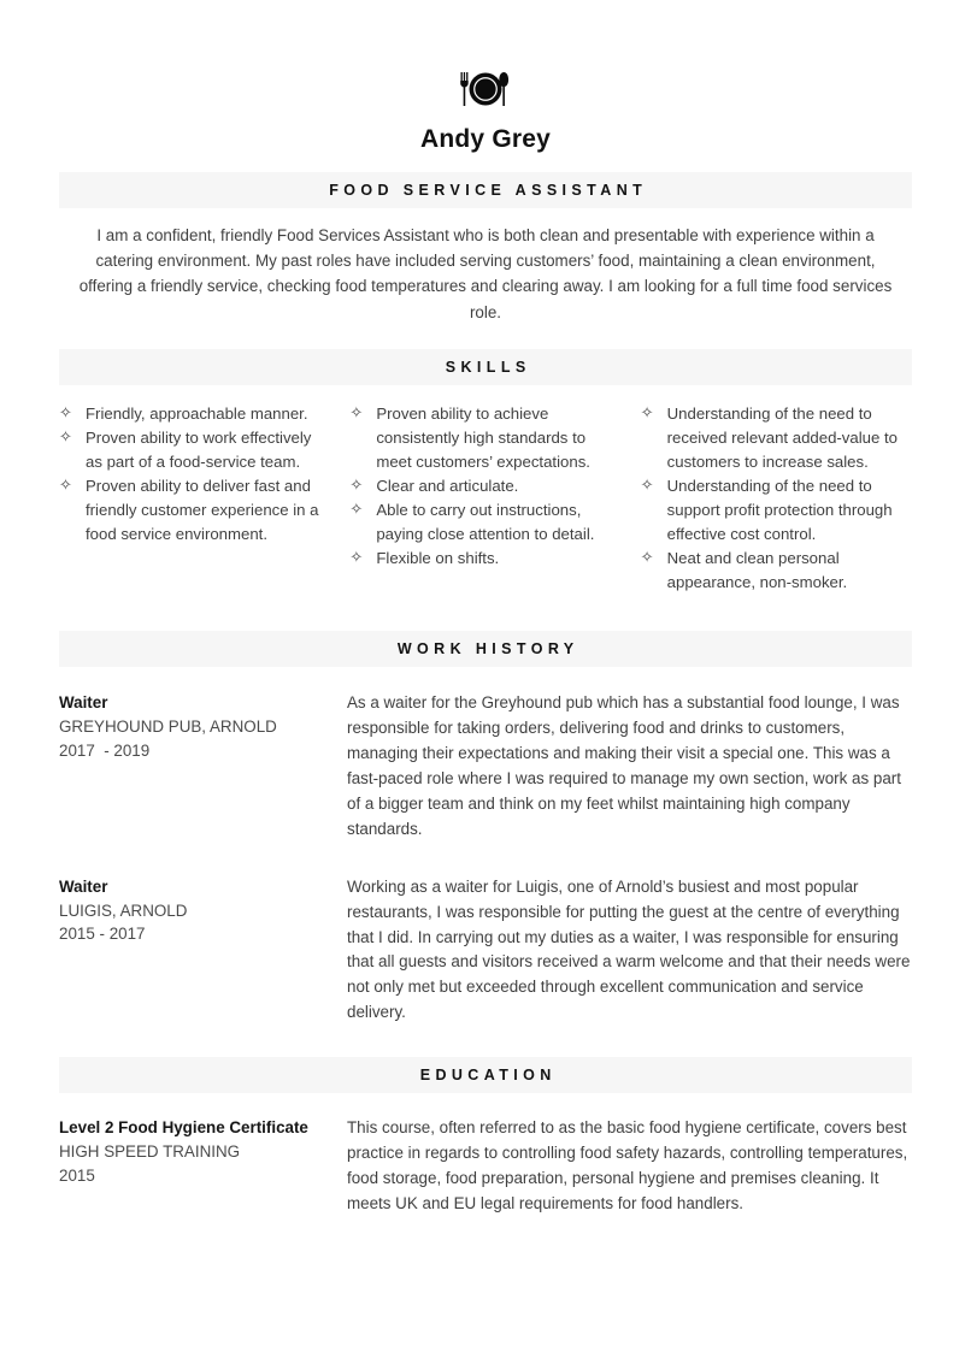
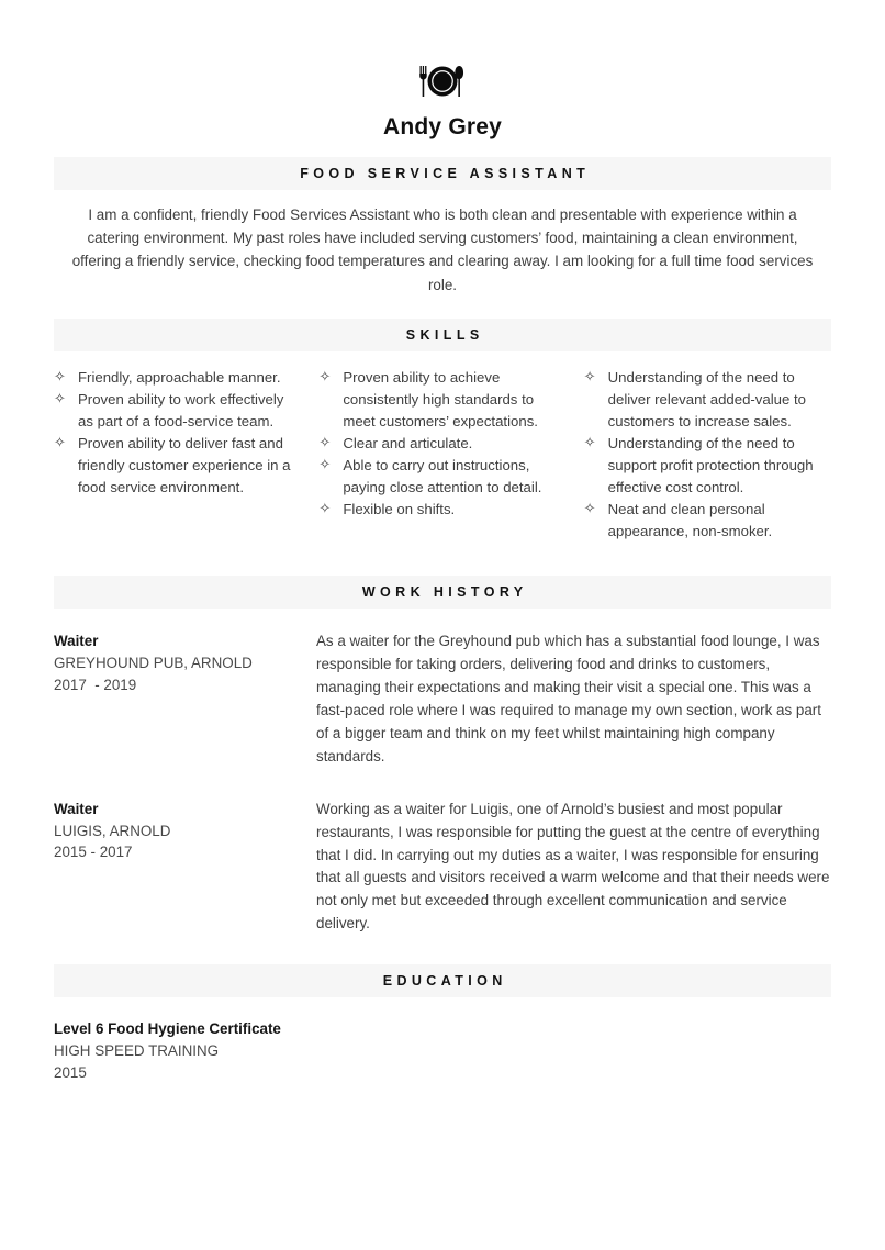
  Andy Grey
  FOOD SERVICE ASSISTANT
  I am a confident, friendly Food Services Assistant who is both clean and presentable with experience within a catering environment. My past roles have included serving customers’ food, maintaining a clean environment, offering a friendly service, checking food temperatures and clearing away. I am looking for a full time food services role.
  SKILLS
  ✧
  Friendly, approachable manner.
  ✧
  Proven ability to work effectively as part of a food-service team.
  ✧
  Proven ability to deliver fast and friendly customer experience in a food service environment.
  ✧
  Proven ability to achieve consistently high standards to meet customers’ expectations.
  ✧
  Clear and articulate.
  ✧
  Able to carry out instructions, paying close attention to detail.
  ✧
  Flexible on shifts.
  ✧
- Understanding of the need to received relevant added-value to customers to increase sales.
+ Understanding of the need to deliver relevant added-value to customers to increase sales.
  ✧
  Understanding of the need to support profit protection through effective cost control.
  ✧
  Neat and clean personal appearance, non-smoker.
  WORK HISTORY
  Waiter
  GREYHOUND PUB, ARNOLD
  2017 - 2019
  As a waiter for the Greyhound pub which has a substantial food lounge, I was responsible for taking orders, delivering food and drinks to customers, managing their expectations and making their visit a special one. This was a fast-paced role where I was required to manage my own section, work as part of a bigger team and think on my feet whilst maintaining high company standards.
  Waiter
  LUIGIS, ARNOLD
  2015 - 2017
  Working as a waiter for Luigis, one of Arnold’s busiest and most popular restaurants, I was responsible for putting the guest at the centre of everything that I did. In carrying out my duties as a waiter, I was responsible for ensuring that all guests and visitors received a warm welcome and that their needs were not only met but exceeded through excellent communication and service delivery.
  EDUCATION
- Level 2 Food Hygiene Certificate
+ Level 6 Food Hygiene Certificate
  HIGH SPEED TRAINING
  2015
- This course, often referred to as the basic food hygiene certificate, covers best practice in regards to controlling food safety hazards, controlling temperatures, food storage, food preparation, personal hygiene and premises cleaning. It meets UK and EU legal requirements for food handlers.
